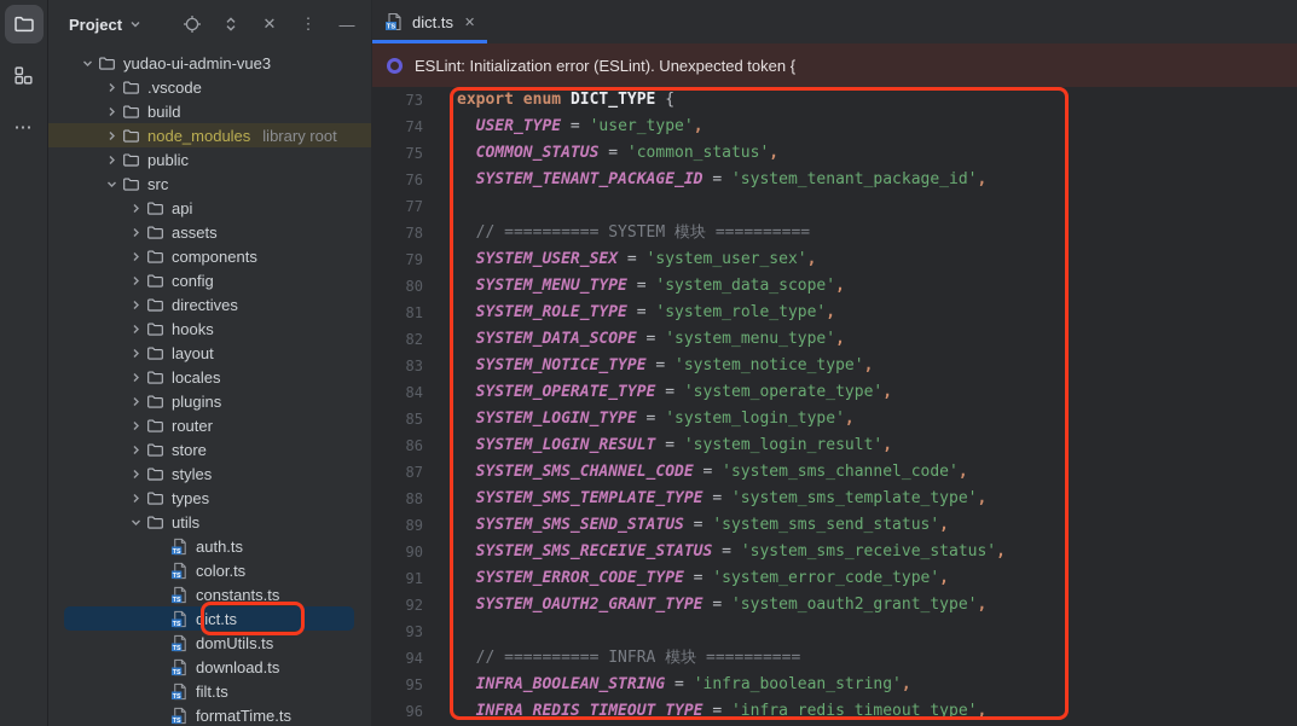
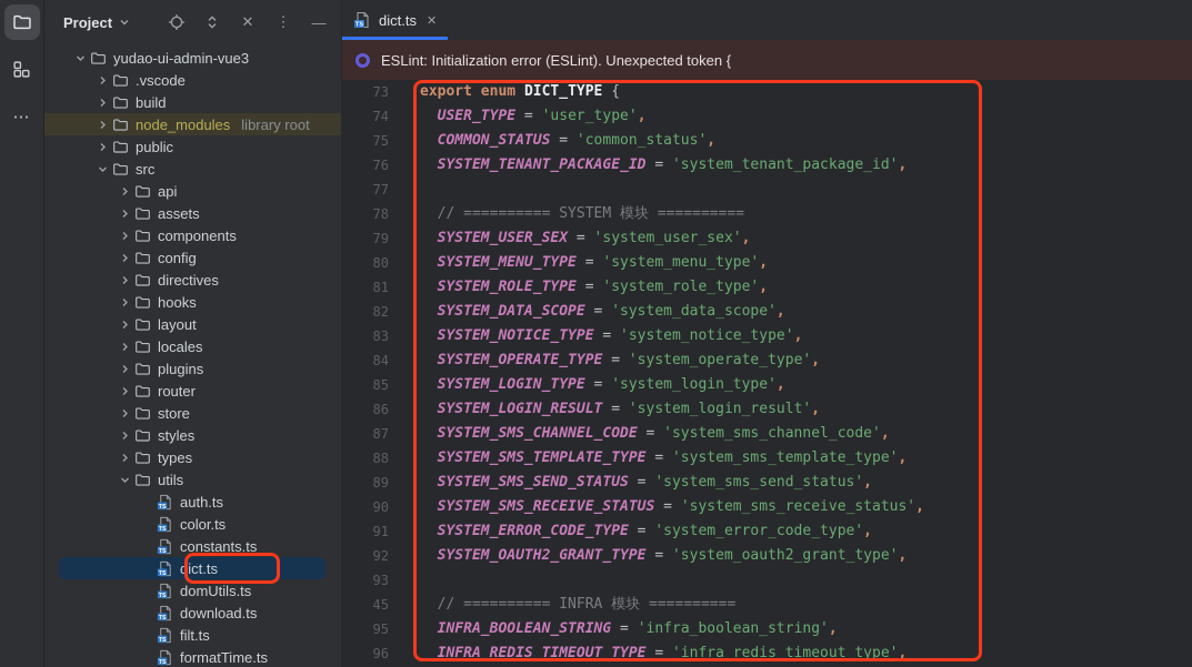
  ⋯
  Project
  ✕
  ⋮
  —
  yudao-ui-admin-vue3
  .vscode
  build
  node_modules
  library root
  public
  src
  api
  assets
  components
  config
  directives
  hooks
  layout
  locales
  plugins
  router
  store
  styles
  types
  utils
  auth.ts
  color.ts
  constants.ts
  dict.ts
  domUtils.ts
  download.ts
  filt.ts
  formatTime.ts
  dict.ts
  ✕
  ESLint: Initialization error (ESLint). Unexpected token {
  73
  export enum DICT_TYPE {
  74
  USER_TYPE = 'user_type',
  75
  COMMON_STATUS = 'common_status',
  76
  SYSTEM_TENANT_PACKAGE_ID = 'system_tenant_package_id',
  77
  78
  // ========== SYSTEM 模块 ==========
  79
  SYSTEM_USER_SEX = 'system_user_sex',
  80
- SYSTEM_MENU_TYPE = 'system_data_scope',
+ SYSTEM_MENU_TYPE = 'system_menu_type',
  81
  SYSTEM_ROLE_TYPE = 'system_role_type',
  82
- SYSTEM_DATA_SCOPE = 'system_menu_type',
+ SYSTEM_DATA_SCOPE = 'system_data_scope',
  83
  SYSTEM_NOTICE_TYPE = 'system_notice_type',
  84
  SYSTEM_OPERATE_TYPE = 'system_operate_type',
  85
  SYSTEM_LOGIN_TYPE = 'system_login_type',
  86
  SYSTEM_LOGIN_RESULT = 'system_login_result',
  87
  SYSTEM_SMS_CHANNEL_CODE = 'system_sms_channel_code',
  88
  SYSTEM_SMS_TEMPLATE_TYPE = 'system_sms_template_type',
  89
  SYSTEM_SMS_SEND_STATUS = 'system_sms_send_status',
  90
  SYSTEM_SMS_RECEIVE_STATUS = 'system_sms_receive_status',
  91
  SYSTEM_ERROR_CODE_TYPE = 'system_error_code_type',
  92
  SYSTEM_OAUTH2_GRANT_TYPE = 'system_oauth2_grant_type',
  93
- 94
+ 45
  // ========== INFRA 模块 ==========
  95
  INFRA_BOOLEAN_STRING = 'infra_boolean_string',
  96
  INFRA_REDIS_TIMEOUT_TYPE = 'infra_redis_timeout_type',
